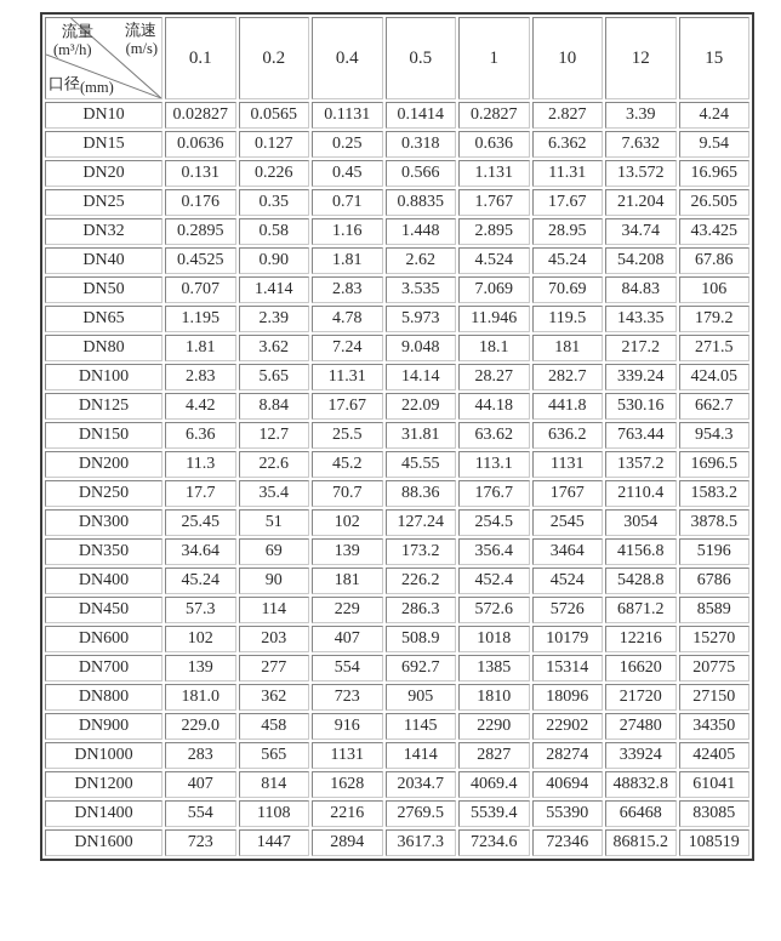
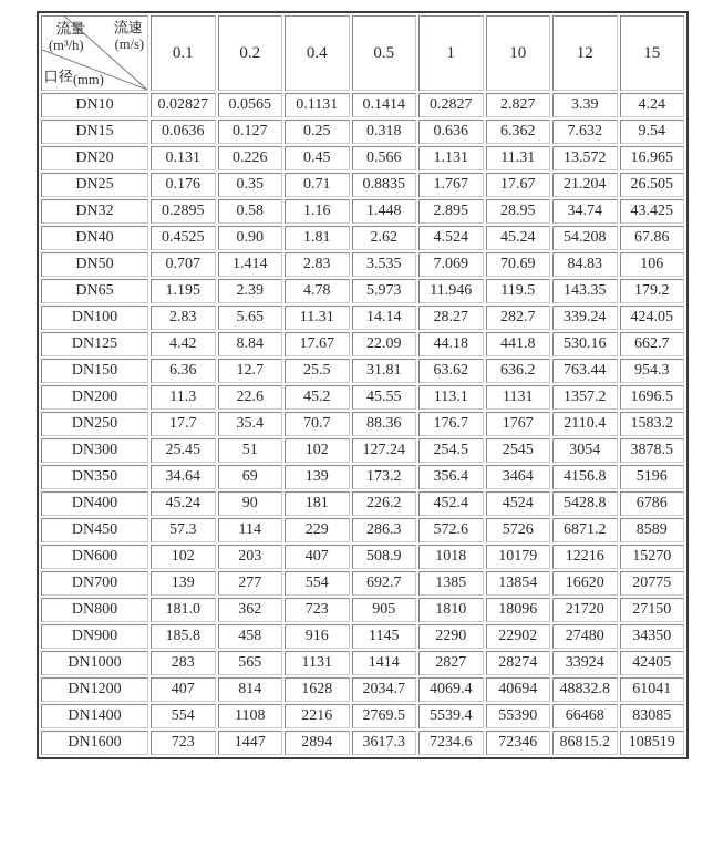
  流量 (m³/h) 流速 (m/s) 口径(mm)	0.1	0.2	0.4	0.5	1	10	12	15
  DN10	0.02827	0.0565	0.1131	0.1414	0.2827	2.827	3.39	4.24
  DN15	0.0636	0.127	0.25	0.318	0.636	6.362	7.632	9.54
  DN20	0.131	0.226	0.45	0.566	1.131	11.31	13.572	16.965
  DN25	0.176	0.35	0.71	0.8835	1.767	17.67	21.204	26.505
  DN32	0.2895	0.58	1.16	1.448	2.895	28.95	34.74	43.425
  DN40	0.4525	0.90	1.81	2.62	4.524	45.24	54.208	67.86
  DN50	0.707	1.414	2.83	3.535	7.069	70.69	84.83	106
  DN65	1.195	2.39	4.78	5.973	11.946	119.5	143.35	179.2
- DN80	1.81	3.62	7.24	9.048	18.1	181	217.2	271.5
  DN100	2.83	5.65	11.31	14.14	28.27	282.7	339.24	424.05
  DN125	4.42	8.84	17.67	22.09	44.18	441.8	530.16	662.7
  DN150	6.36	12.7	25.5	31.81	63.62	636.2	763.44	954.3
  DN200	11.3	22.6	45.2	45.55	113.1	1131	1357.2	1696.5
  DN250	17.7	35.4	70.7	88.36	176.7	1767	2110.4	1583.2
  DN300	25.45	51	102	127.24	254.5	2545	3054	3878.5
  DN350	34.64	69	139	173.2	356.4	3464	4156.8	5196
  DN400	45.24	90	181	226.2	452.4	4524	5428.8	6786
  DN450	57.3	114	229	286.3	572.6	5726	6871.2	8589
  DN600	102	203	407	508.9	1018	10179	12216	15270
- DN700	139	277	554	692.7	1385	15314	16620	20775
+ DN700	139	277	554	692.7	1385	13854	16620	20775
  DN800	181.0	362	723	905	1810	18096	21720	27150
- DN900	229.0	458	916	1145	2290	22902	27480	34350
+ DN900	185.8	458	916	1145	2290	22902	27480	34350
  DN1000	283	565	1131	1414	2827	28274	33924	42405
  DN1200	407	814	1628	2034.7	4069.4	40694	48832.8	61041
  DN1400	554	1108	2216	2769.5	5539.4	55390	66468	83085
  DN1600	723	1447	2894	3617.3	7234.6	72346	86815.2	108519
